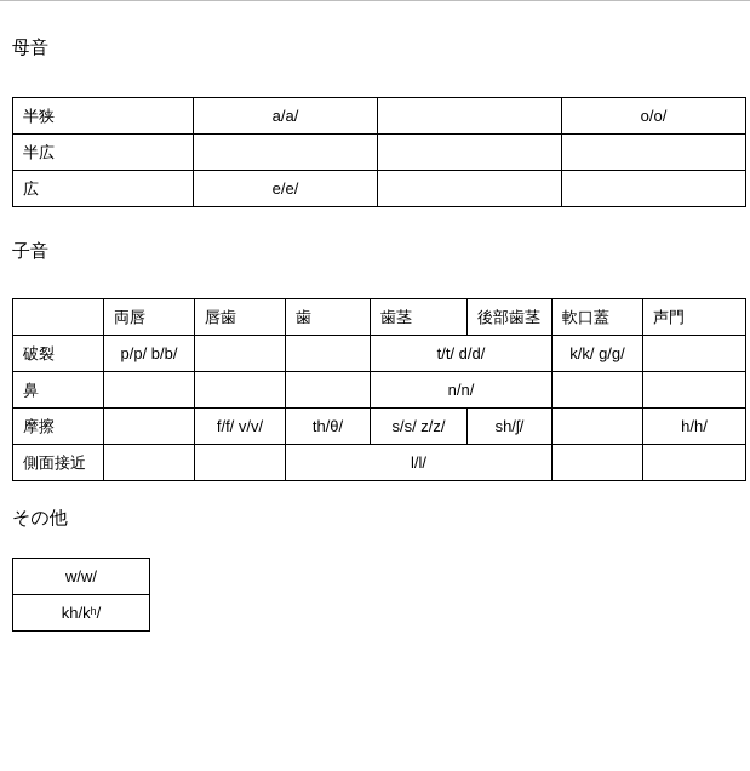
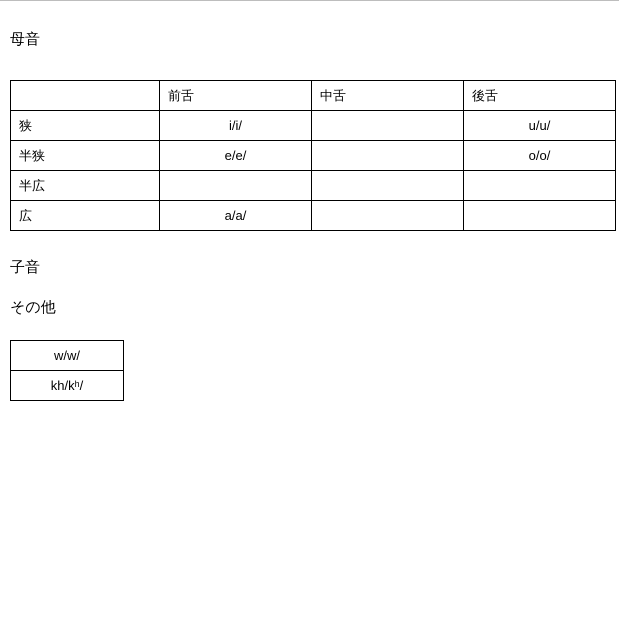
  母音
+ 	前舌	中舌	後舌
+ 狭	i/i/		u/u/
- 半狭	a/a/		o/o/
+ 半狭	e/e/		o/o/
  半広
- 広	e/e/
+ 広	a/a/
  子音
- 	両唇	唇歯	歯	歯茎	後部歯茎	軟口蓋	声門
- 破裂	p/p/ b/b/			t/t/ d/d/	k/k/ g/g/
- 鼻				n/n/
- 摩擦		f/f/ v/v/	th/θ/	s/s/ z/z/	sh/ʃ/		h/h/
- 側面接近			l/l/
  その他
  w/w/
  kh/kʰ/
